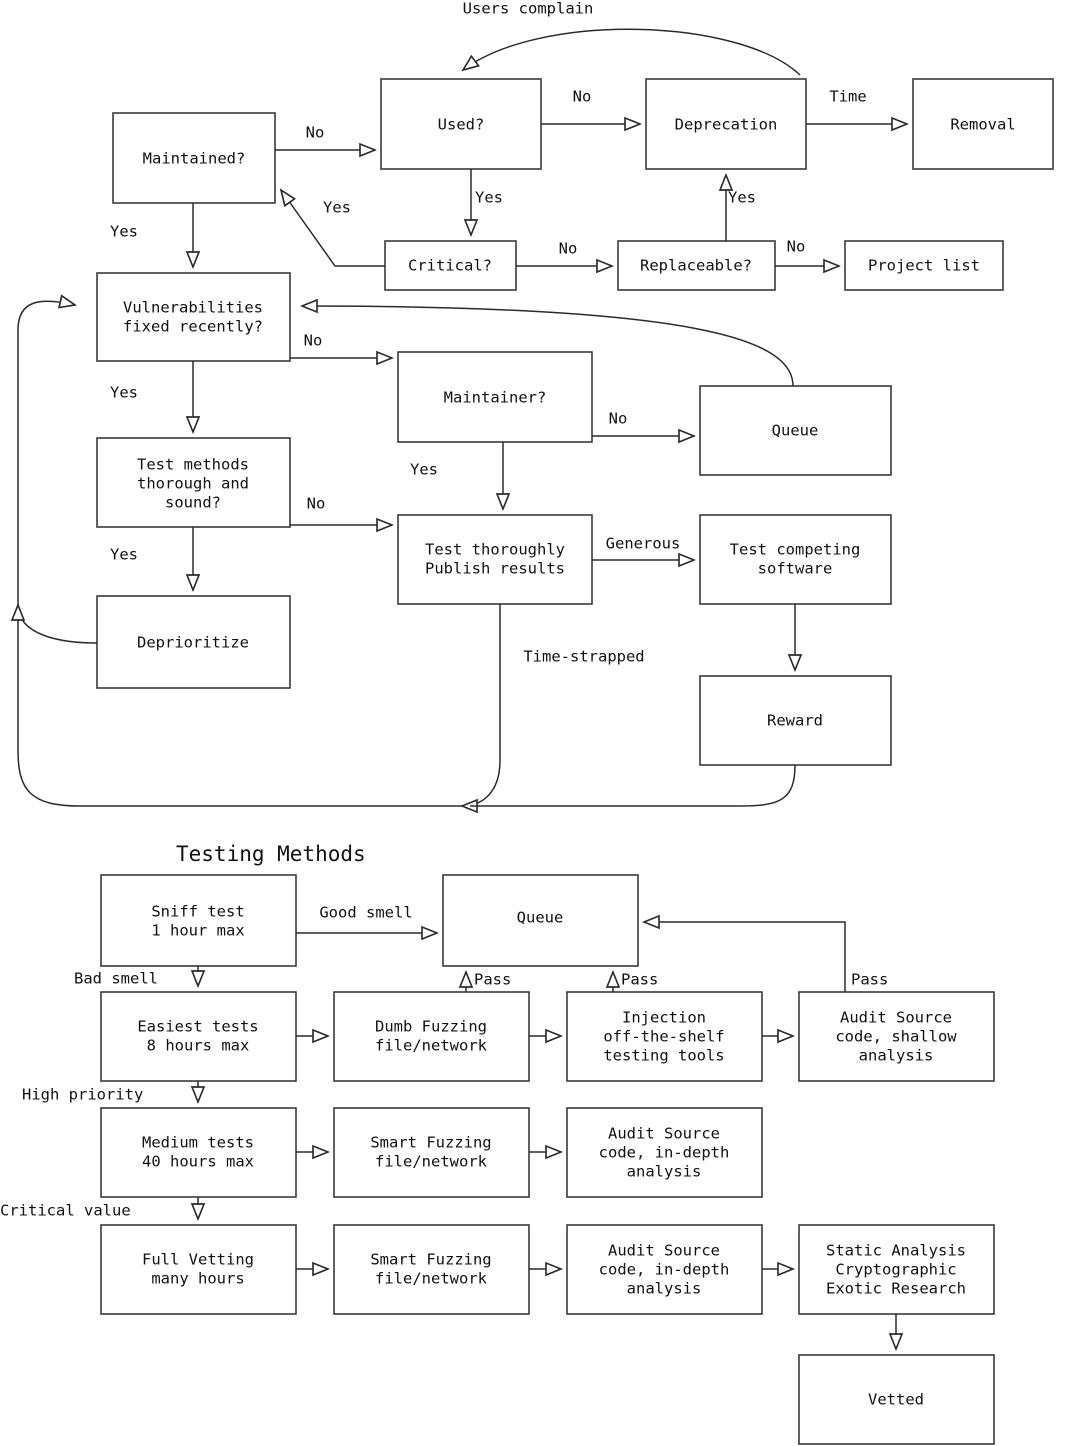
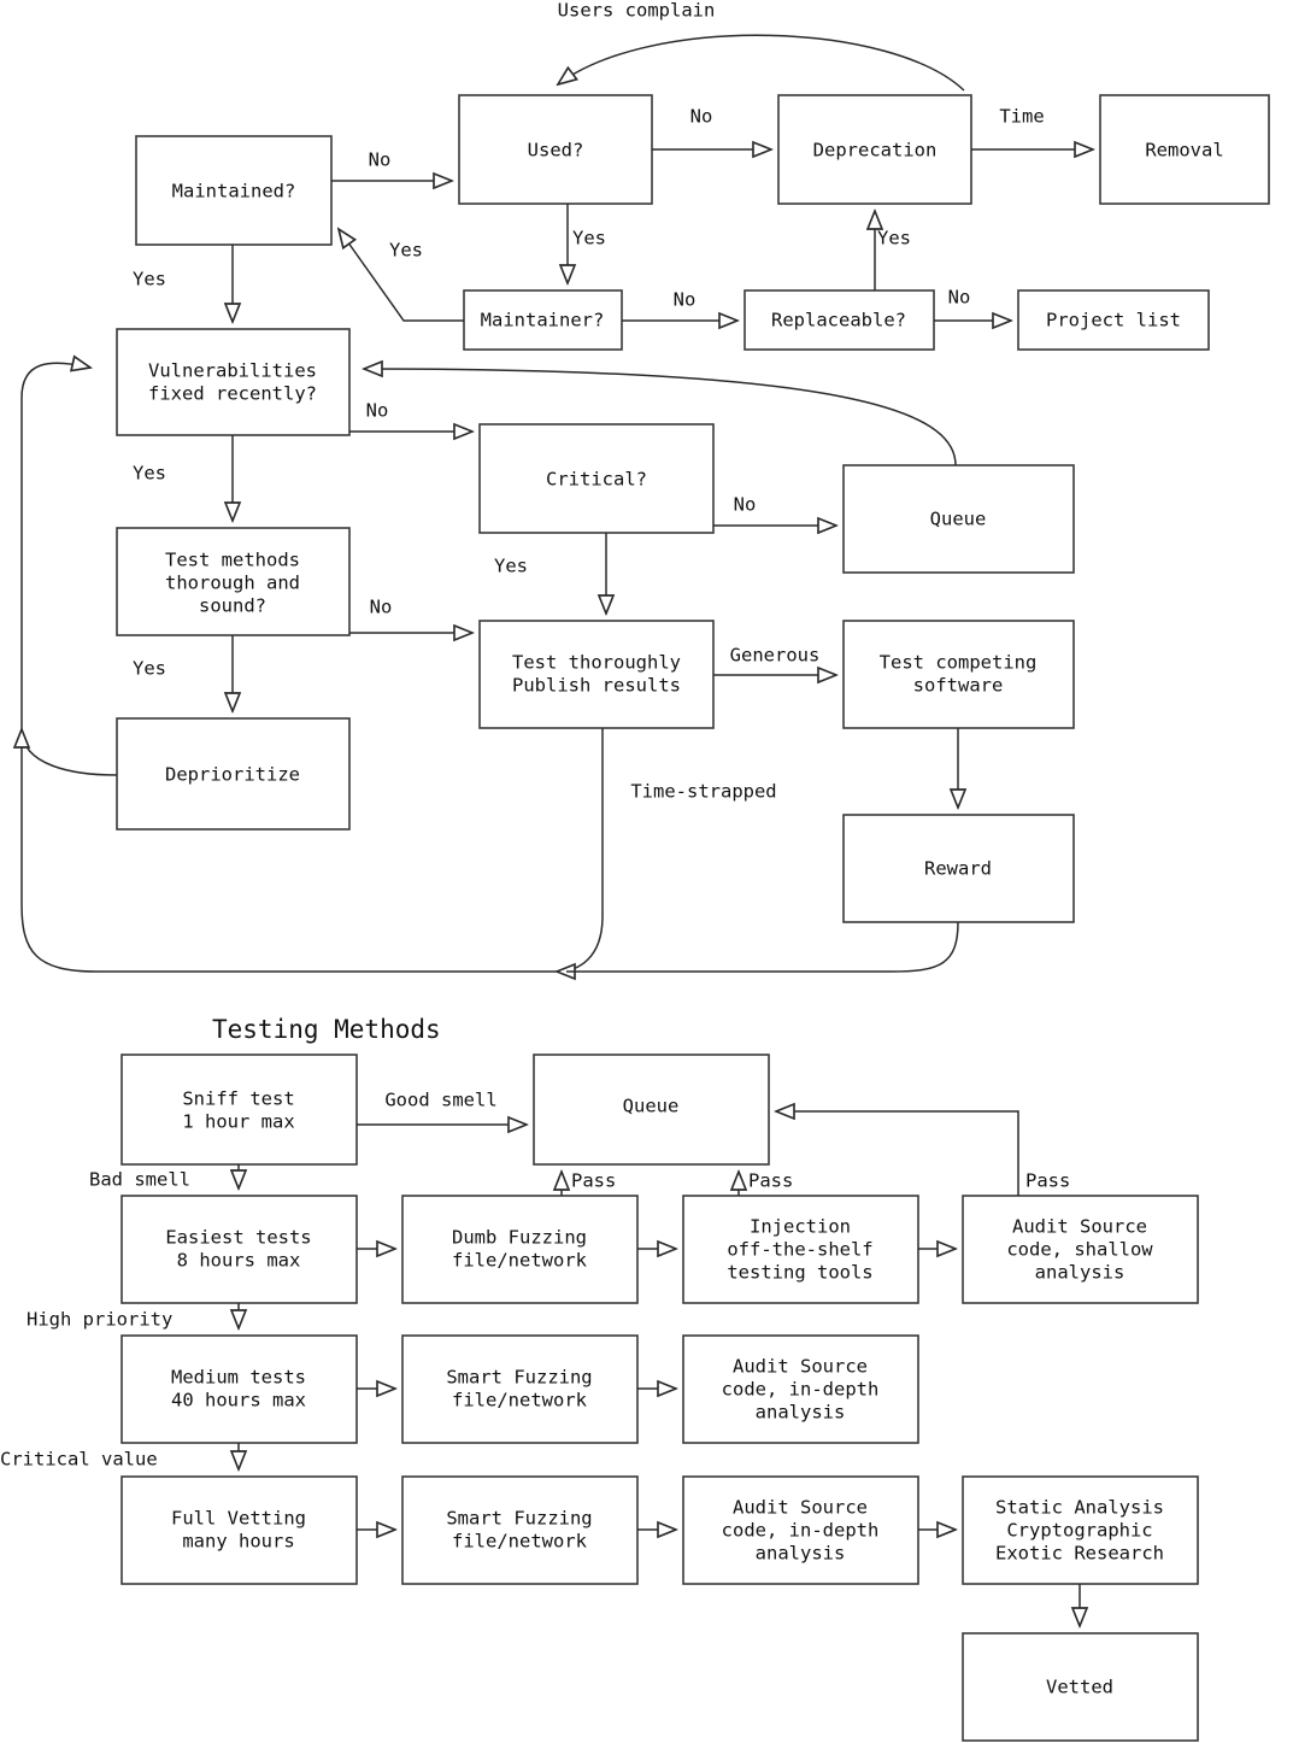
  Maintained?
  Used?
  Deprecation
  Removal
- Critical?
+ Maintainer?
  Replaceable?
  Project list
  Vulnerabilities
  fixed recently?
- Maintainer?
+ Critical?
  Queue
  Test methods
  thorough and
  sound?
  Test thoroughly
  Publish results
  Test competing
  software
  Deprioritize
  Reward
  Users complain
  No
  No
  Time
  Yes
  Yes
  No
  Yes
  No
  Yes
  No
  Yes
  No
  Yes
  No
  Yes
  Generous
  Time-strapped
  Testing Methods
  Sniff test
  1 hour max
  Queue
  Easiest tests
  8 hours max
  Dumb Fuzzing
  file/network
  Injection
  off-the-shelf
  testing tools
  Audit Source
  code, shallow
  analysis
  Medium tests
  40 hours max
  Smart Fuzzing
  file/network
  Audit Source
  code, in-depth
  analysis
  Full Vetting
  many hours
  Smart Fuzzing
  file/network
  Audit Source
  code, in-depth
  analysis
  Static Analysis
  Cryptographic
  Exotic Research
  Vetted
  Good smell
  Bad smell
  Pass
  Pass
  Pass
  High priority
  Critical value
